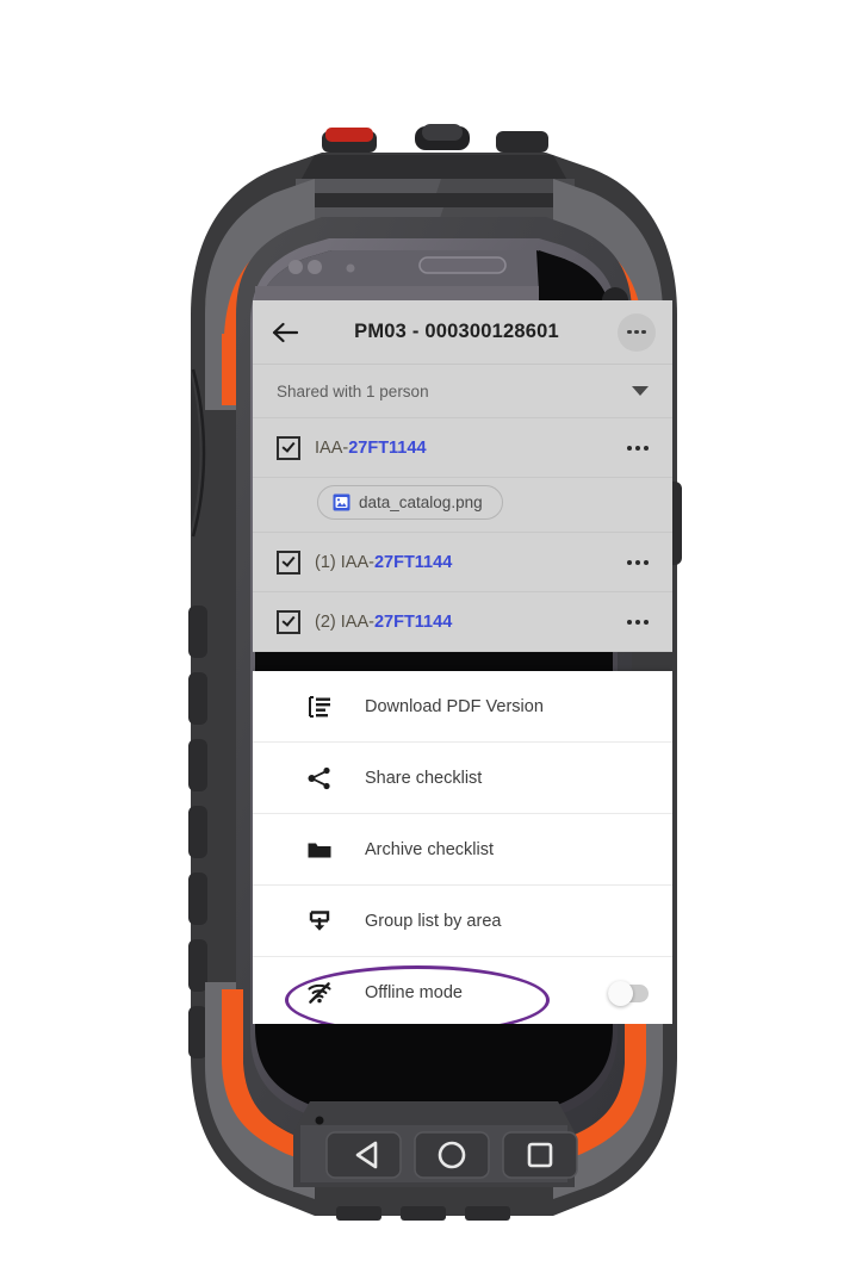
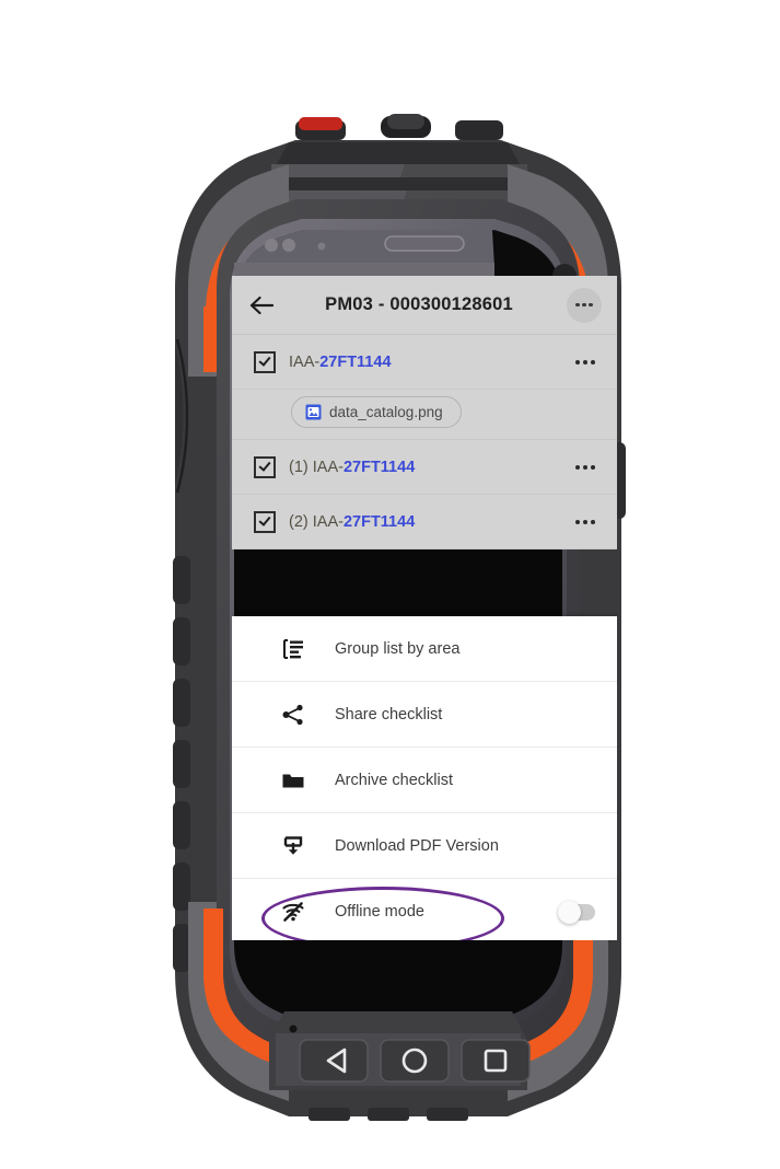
  PM03 - 000300128601
- Shared with 1 person
  IAA-27FT1144
  data_catalog.png
  (1) IAA-27FT1144
  (2) IAA-27FT1144
- Download PDF Version
+ Group list by area
  Share checklist
  Archive checklist
- Group list by area
+ Download PDF Version
  Offline mode
